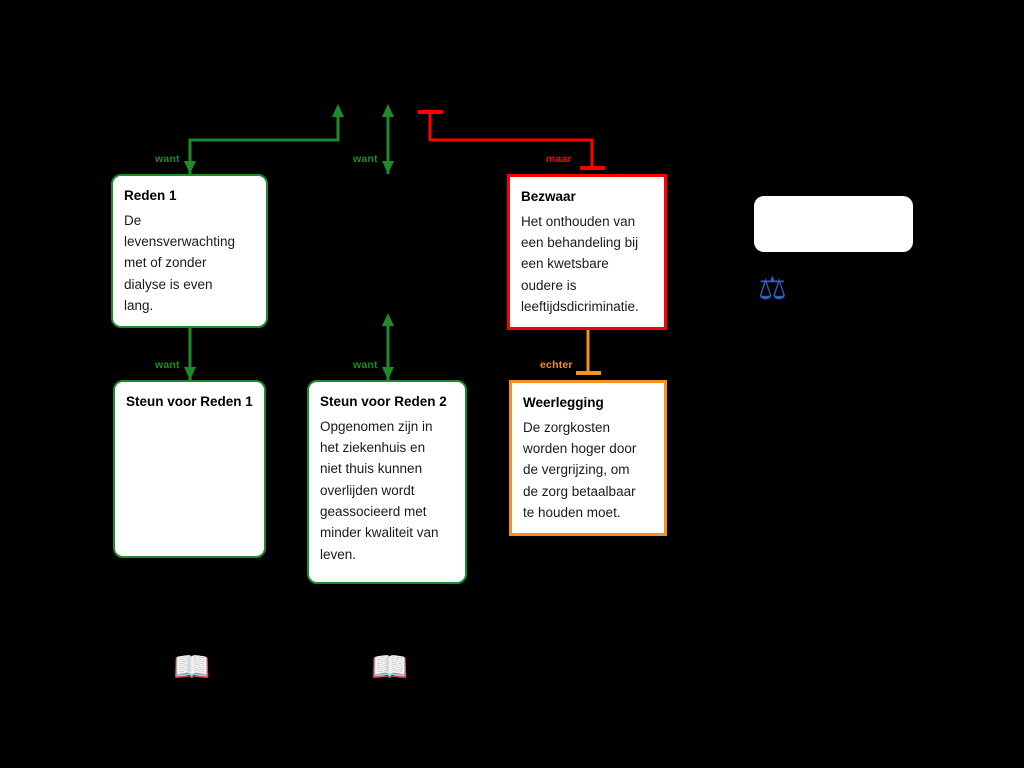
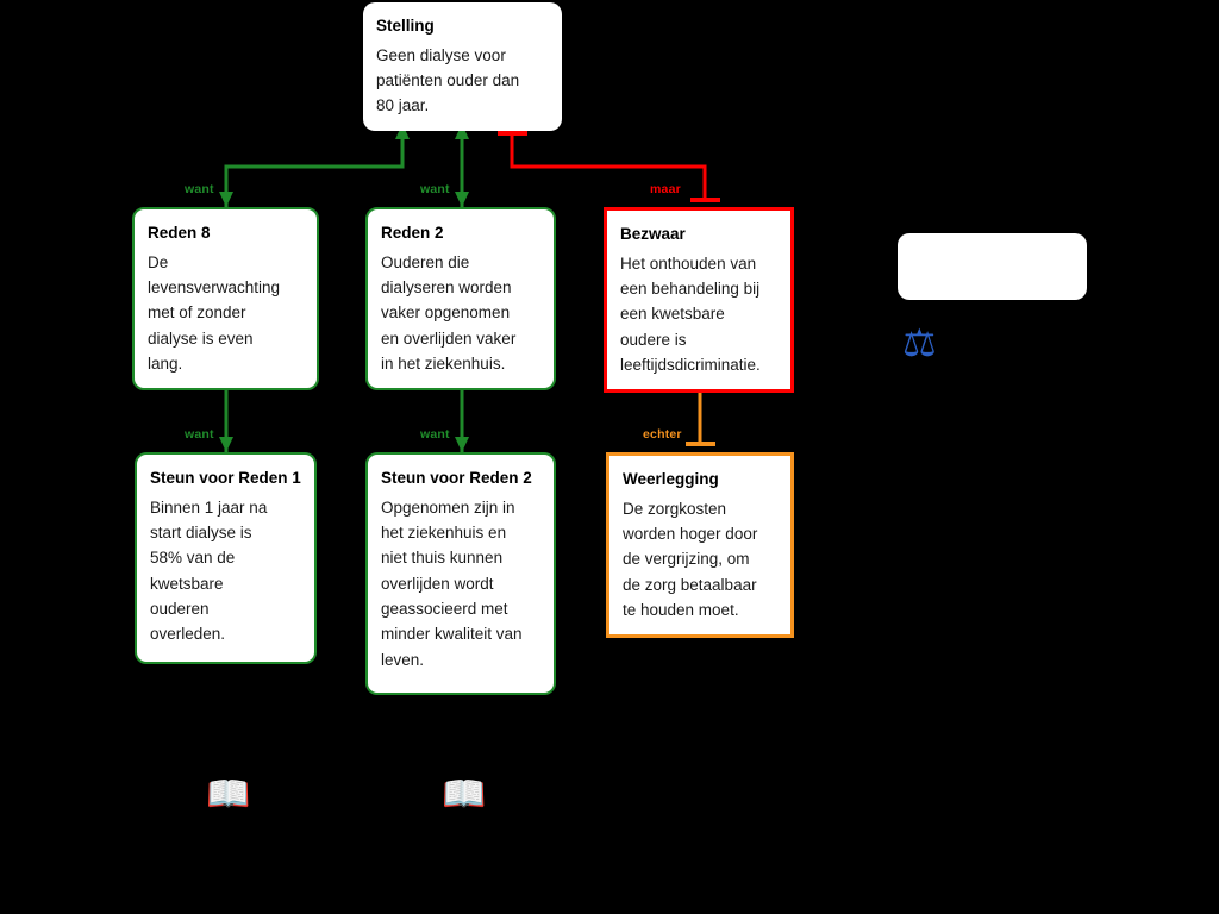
+ Stelling
+ Geen dialyse voor
+ patiënten ouder dan
+ 80 jaar.
- Reden 1
+ Reden 8
  De
  levensverwachting
  met of zonder
  dialyse is even
  lang.
+ Reden 2
+ Ouderen die
+ dialyseren worden
+ vaker opgenomen
+ en overlijden vaker
+ in het ziekenhuis.
  Bezwaar
  Het onthouden van
  een behandeling bij
  een kwetsbare
  oudere is
  leeftijdsdicriminatie.
  Steun voor Reden 1
+ Binnen 1 jaar na
+ start dialyse is
+ 58% van de
+ kwetsbare
+ ouderen
+ overleden.
  Steun voor Reden 2
  Opgenomen zijn in
  het ziekenhuis en
  niet thuis kunnen
  overlijden wordt
  geassocieerd met
  minder kwaliteit van
  leven.
  Weerlegging
  De zorgkosten
  worden hoger door
  de vergrijzing, om
  de zorg betaalbaar
  te houden moet.
  want
  want
  maar
  want
  want
  echter
  📖
  📖
  ⚖
